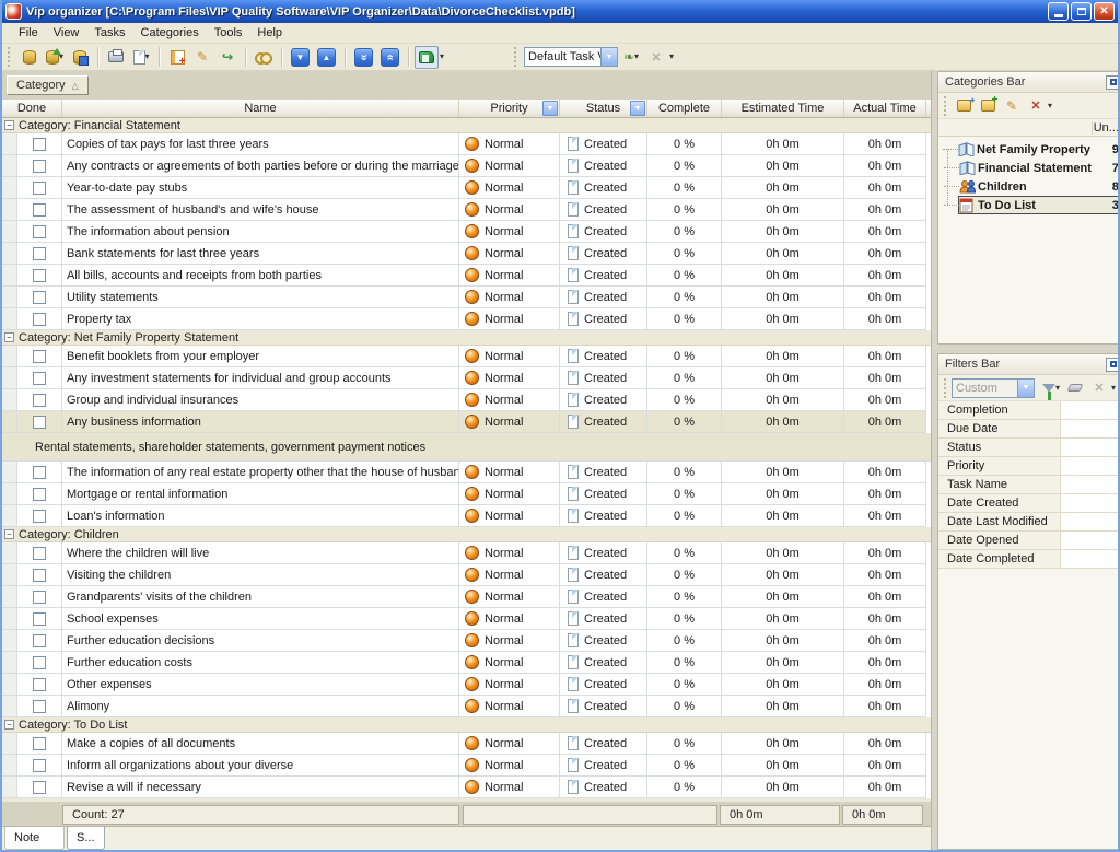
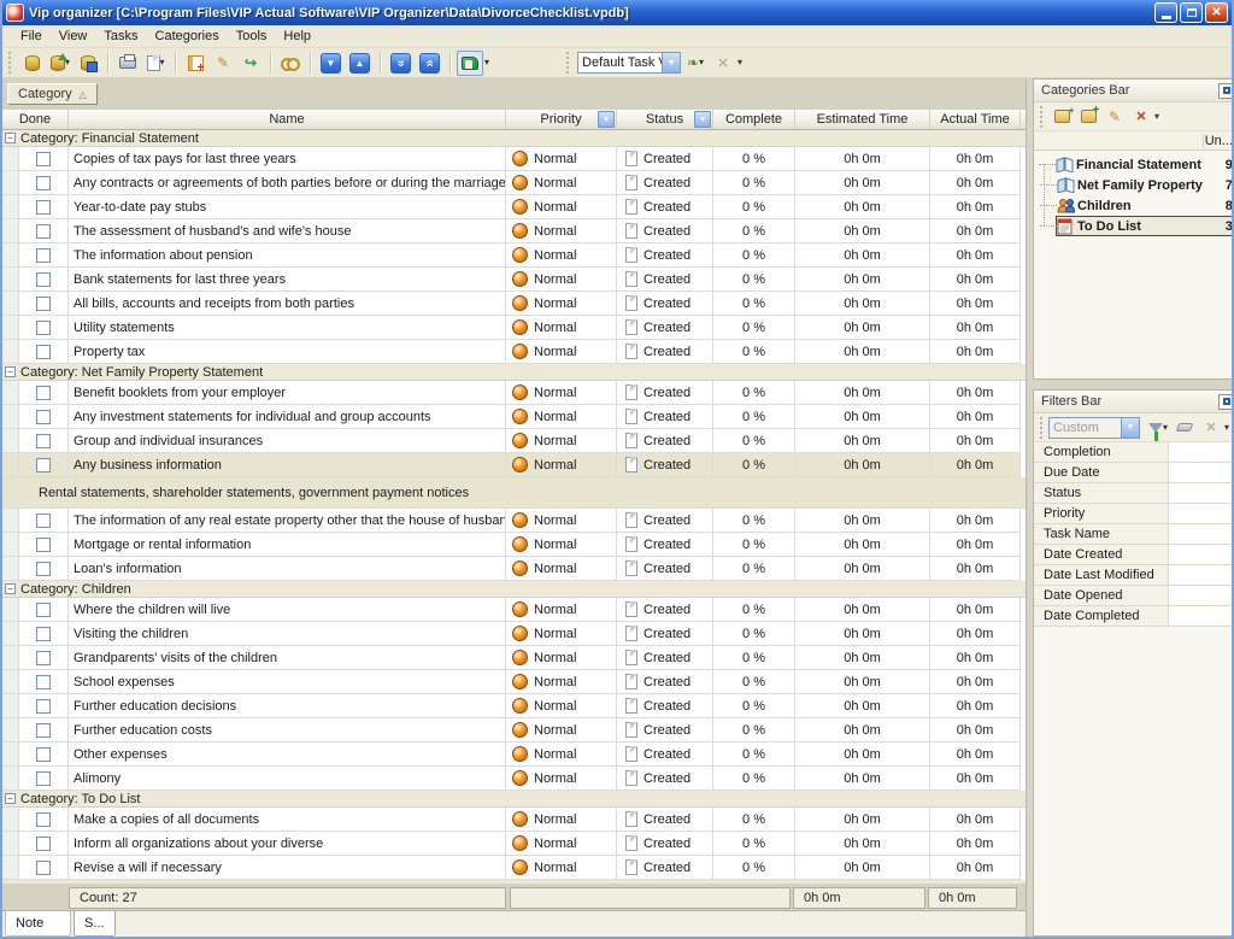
- Vip organizer [C:\Program Files\VIP Quality Software\VIP Organizer\Data\DivorceChecklist.vpdb]
+ Vip organizer [C:\Program Files\VIP Actual Software\VIP Organizer\Data\DivorceChecklist.vpdb]
  ✕
  File
  View
  Tasks
  Categories
  Tools
  Help
  ▾
  ▾
  ✎
  ↪
  ▼
  ▲
  ▾
  Default Task
  ❧
  ▾
  ✕
  ▾
  Category
  △
  Done
  Name
  Priority
  Status
  Complete
  Estimated Time
  Actual Time
  −
  Category: Financial Statement
  Copies of tax pays for last three years
  Normal
  Created
  0 %
  0h 0m
  0h 0m
  Any contracts or agreements of both parties before or during the marriage
  Normal
  Created
  0 %
  0h 0m
  0h 0m
  Year-to-date pay stubs
  Normal
  Created
  0 %
  0h 0m
  0h 0m
  The assessment of husband's and wife's house
  Normal
  Created
  0 %
  0h 0m
  0h 0m
  The information about pension
  Normal
  Created
  0 %
  0h 0m
  0h 0m
  Bank statements for last three years
  Normal
  Created
  0 %
  0h 0m
  0h 0m
  All bills, accounts and receipts from both parties
  Normal
  Created
  0 %
  0h 0m
  0h 0m
  Utility statements
  Normal
  Created
  0 %
  0h 0m
  0h 0m
  Property tax
  Normal
  Created
  0 %
  0h 0m
  0h 0m
  −
  Category: Net Family Property Statement
  Benefit booklets from your employer
  Normal
  Created
  0 %
  0h 0m
  0h 0m
  Any investment statements for individual and group accounts
  Normal
  Created
  0 %
  0h 0m
  0h 0m
  Group and individual insurances
  Normal
  Created
  0 %
  0h 0m
  0h 0m
  Any business information
  Normal
  Created
  0 %
  0h 0m
  0h 0m
  Rental statements, shareholder statements, government payment notices
  The information of any real estate property other that the house of husban
  Normal
  Created
  0 %
  0h 0m
  0h 0m
  Mortgage or rental information
  Normal
  Created
  0 %
  0h 0m
  0h 0m
  Loan's information
  Normal
  Created
  0 %
  0h 0m
  0h 0m
  −
  Category: Children
  Where the children will live
  Normal
  Created
  0 %
  0h 0m
  0h 0m
  Visiting the children
  Normal
  Created
  0 %
  0h 0m
  0h 0m
  Grandparents' visits of the children
  Normal
  Created
  0 %
  0h 0m
  0h 0m
  School expenses
  Normal
  Created
  0 %
  0h 0m
  0h 0m
  Further education decisions
  Normal
  Created
  0 %
  0h 0m
  0h 0m
  Further education costs
  Normal
  Created
  0 %
  0h 0m
  0h 0m
  Other expenses
  Normal
  Created
  0 %
  0h 0m
  0h 0m
  Alimony
  Normal
  Created
  0 %
  0h 0m
  0h 0m
  −
  Category: To Do List
  Make a copies of all documents
  Normal
  Created
  0 %
  0h 0m
  0h 0m
  Inform all organizations about your diverse
  Normal
  Created
  0 %
  0h 0m
  0h 0m
  Revise a will if necessary
  Normal
  Created
  0 %
  0h 0m
  0h 0m
  Count: 27
  0h 0m
  0h 0m
  Note
  S...
  Categories Bar
  ✎
  ✕
  ▾
  Un...
- Net Family Property
+ Financial Statement
  9
- Financial Statement
+ Net Family Property
  7
  Children
  8
  To Do List
  3
  Filters Bar
  Custom
  ▾
  ✕
  ▾
  Completion
  Due Date
  Status
  Priority
  Task Name
  Date Created
  Date Last Modified
  Date Opened
  Date Completed
